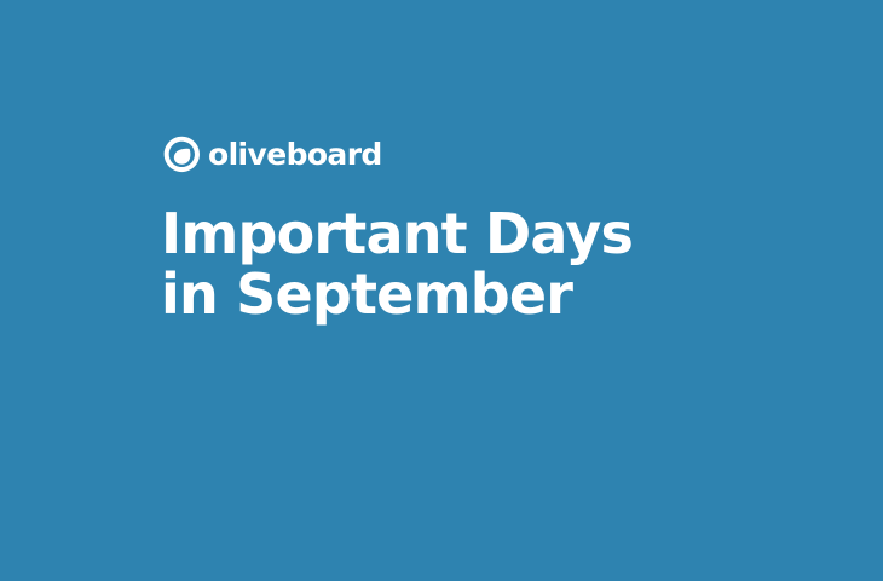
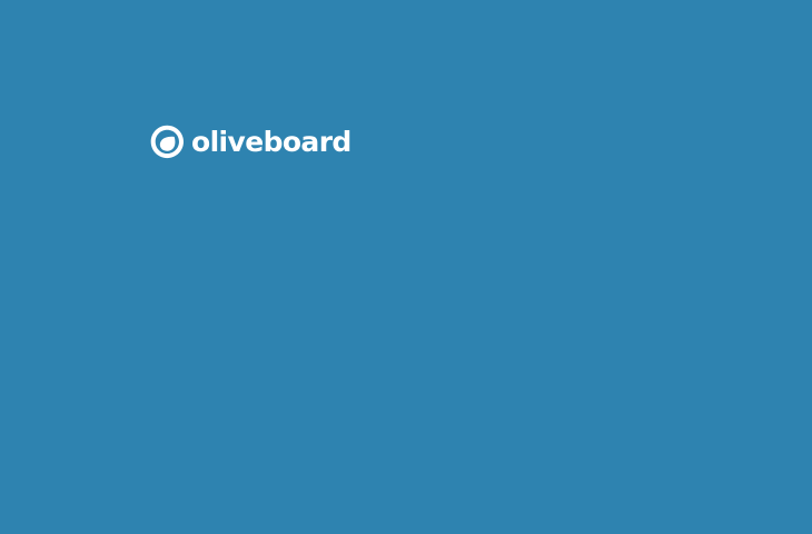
  oliveboard
- Important Days
- in September
